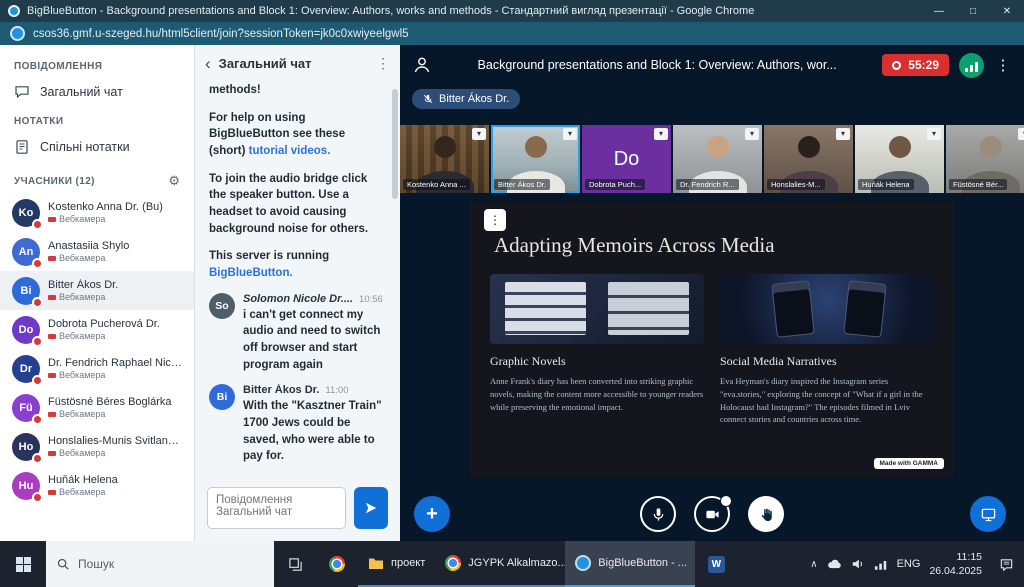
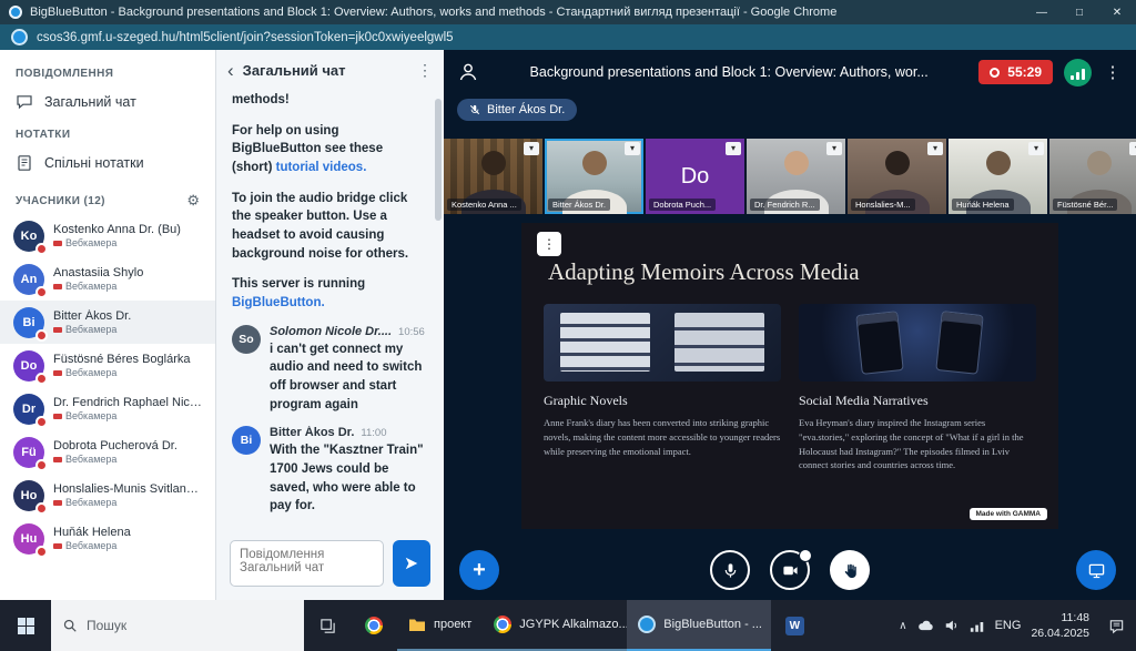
  BigBlueButton - Background presentations and Block 1: Overview: Authors, works and methods - Стандартний вигляд презентації - Google Chrome
  —
  □
  ✕
  csos36.gmf.u-szeged.hu/html5client/join?sessionToken=jk0c0xwiyeelgwl5
  ПОВІДОМЛЕННЯ
  Загальний чат
  НОТАТКИ
  Спільні нотатки
  УЧАСНИКИ (12)
  ⚙
  Ko
  Kostenko Anna Dr. (Bu)
  Вебкамера
  An
  Anastasiia Shylo
  Вебкамера
  Bi
  Bitter Ákos Dr.
  Вебкамера
  Do
- Dobrota Pucherová Dr.
+ Füstösné Béres Boglárka
  Вебкамера
  Dr
  Dr. Fendrich Raphael Nicol
  Вебкамера
  Fü
- Füstösné Béres Boglárka
+ Dobrota Pucherová Dr.
  Вебкамера
  Ho
  Honslalies-Munis Svitlana D
  Вебкамера
  Hu
  Huňák Helena
  Вебкамера
  ‹
  Загальний чат
  ⋮
  methods!
  For help on using BigBlueButton see these (short) tutorial videos.
  To join the audio bridge click the speaker button. Use a headset to avoid causing background noise for others.
  This server is running BigBlueButton.
  So
  Solomon Nicole Dr....
  10:56
  i can't get connect my audio and need to switch off browser and start program again
  Bi
  Bitter Ákos Dr.
  11:00
  With the "Kasztner Train" 1700 Jews could be saved, who were able to pay for.
  Background presentations and Block 1: Overview: Authors, wor...
  55:29
  ⋮
  Bitter Ákos Dr.
  ▾
  Kostenko Anna ...
  ▾
  Bitter Ákos Dr.
  Do
  ▾
  Dobrota Puch...
  ▾
  Dr. Fendrich R...
  ▾
  Honslalies-M...
  ▾
  Huňák Helena
  Füstösné Bér...
  ⋮
  Adapting Memoirs Across Media
  Graphic Novels
  Anne Frank's diary has been converted into striking graphic novels, making the content more accessible to younger readers while preserving the emotional impact.
  Social Media Narratives
  Eva Heyman's diary inspired the Instagram series "eva.stories," exploring the concept of "What if a girl in the Holocaust had Instagram?" The episodes filmed in Lviv connect stories and countries across time.
  +
  Пошук
  проект
  JGYPK Alkalmazo..
  BigBlueButton - ...
  W
  ∧
  ENG
- 11:15
+ 11:48
  26.04.2025
